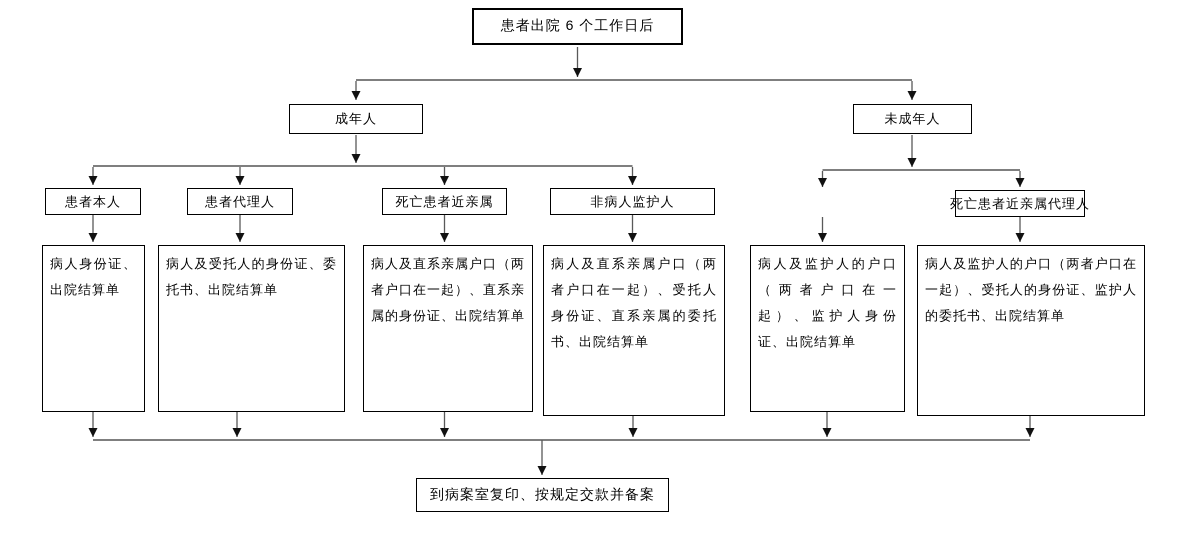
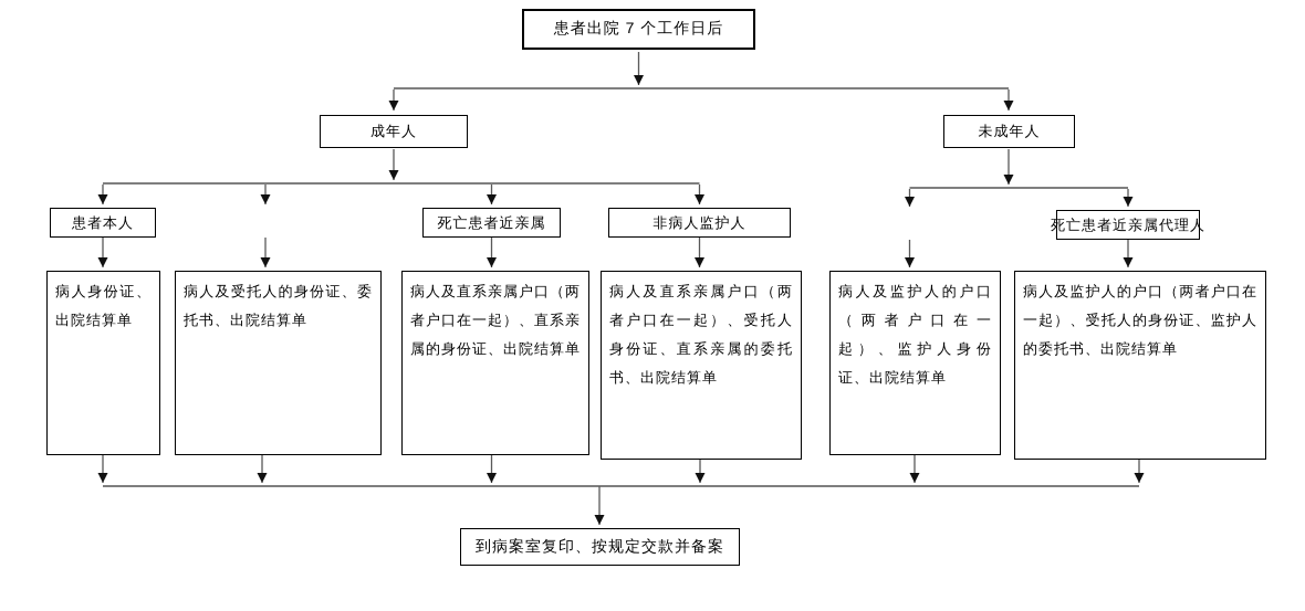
- 患者出院 6 个工作日后
+ 患者出院 7 个工作日后
  成年人
  未成年人
  患者本人
- 患者代理人
  死亡患者近亲属
  非病人监护人
  死亡患者近亲属代理人
  病人身份证、出院结算单
  病人及受托人的身份证、委托书、出院结算单
  病人及直系亲属户口（两者户口在一起）、直系亲属的身份证、出院结算单
  病人及直系亲属户口（两者户口在一起）、受托人身份证、直系亲属的委托书、出院结算单
  病人及监护人的户口（两者户口在一起）、监护人身份证、出院结算单
  病人及监护人的户口（两者户口在一起）、受托人的身份证、监护人的委托书、出院结算单
  到病案室复印、按规定交款并备案
